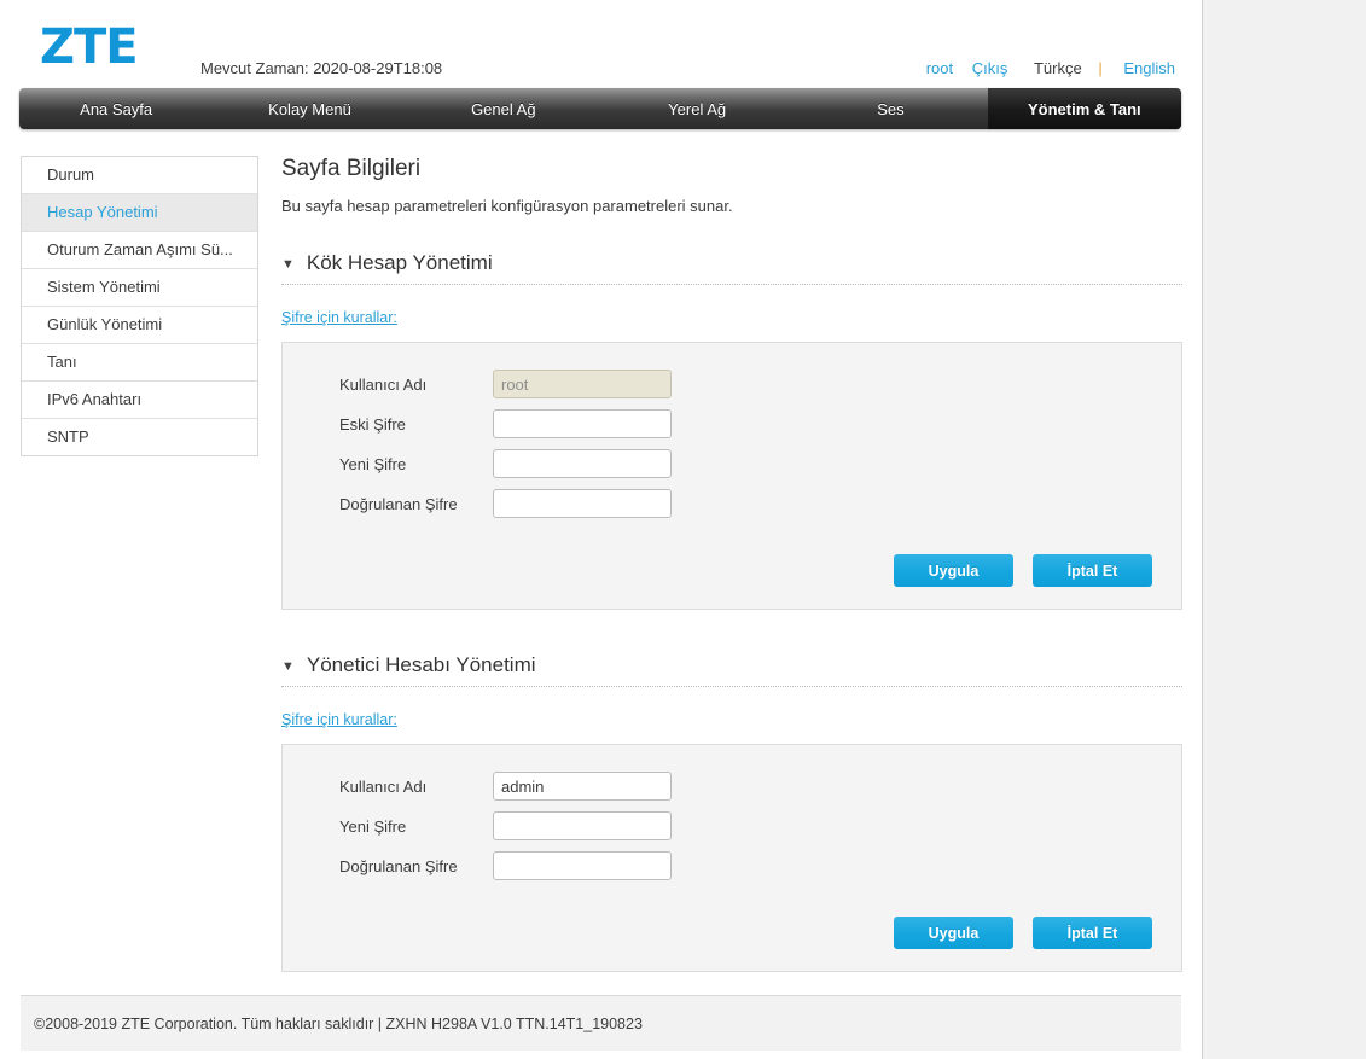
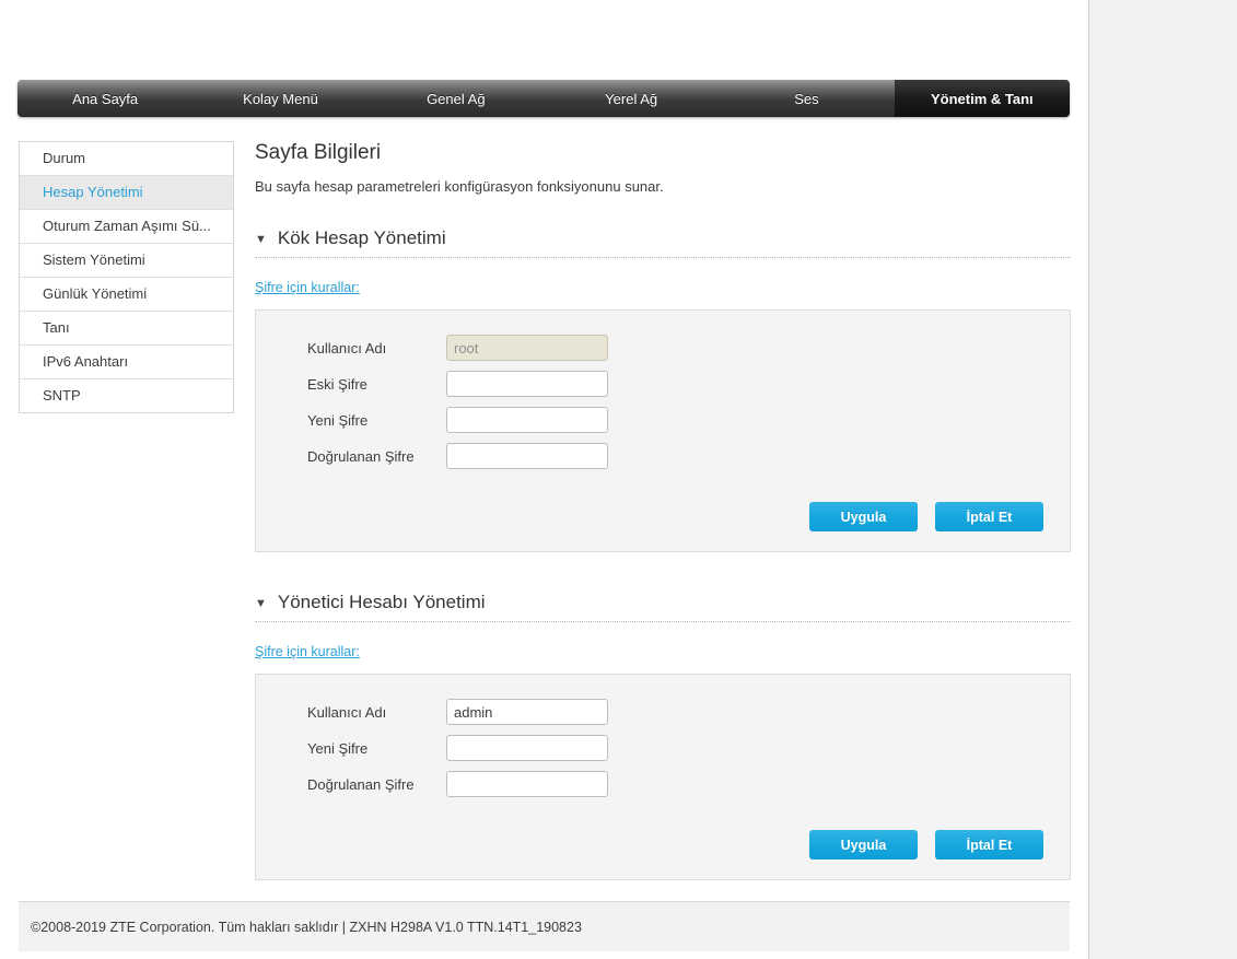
- ZTE
- Mevcut Zaman: 2020-08-29T18:08
- root Çıkış Türkçe | English
  Ana Sayfa
  Kolay Menü
  Genel Ağ
  Yerel Ağ
  Ses
  Yönetim & Tanı
  Durum
  Hesap Yönetimi
  Oturum Zaman Aşımı Sü...
  Sistem Yönetimi
  Günlük Yönetimi
  Tanı
  IPv6 Anahtarı
  SNTP
  Sayfa Bilgileri
- Bu sayfa hesap parametreleri konfigürasyon parametreleri sunar.
+ Bu sayfa hesap parametreleri konfigürasyon fonksiyonunu sunar.
  ▼
  Kök Hesap Yönetimi
  Şifre için kurallar:
  Kullanıcı Adı
  root
  Eski Şifre
  Yeni Şifre
  Doğrulanan Şifre
  Uygula
  İptal Et
  ▼
  Yönetici Hesabı Yönetimi
  Şifre için kurallar:
  Kullanıcı Adı
  admin
  Yeni Şifre
  Doğrulanan Şifre
  Uygula
  İptal Et
  ©2008-2019 ZTE Corporation. Tüm hakları saklıdır | ZXHN H298A V1.0 TTN.14T1_190823
